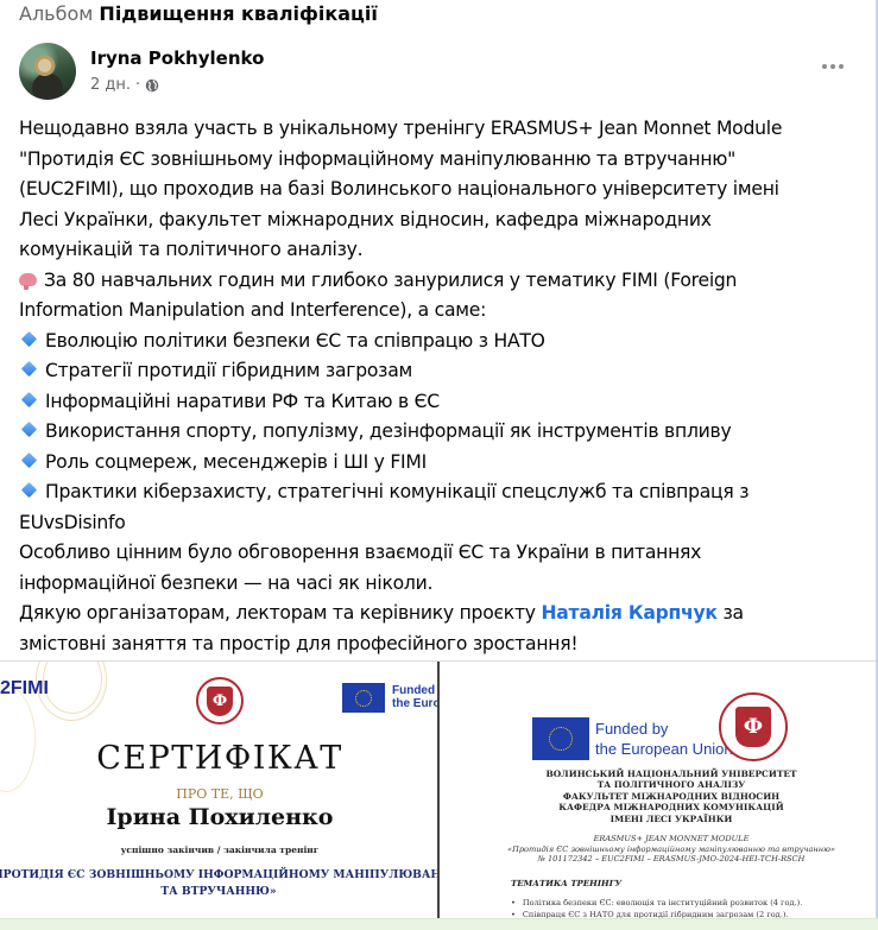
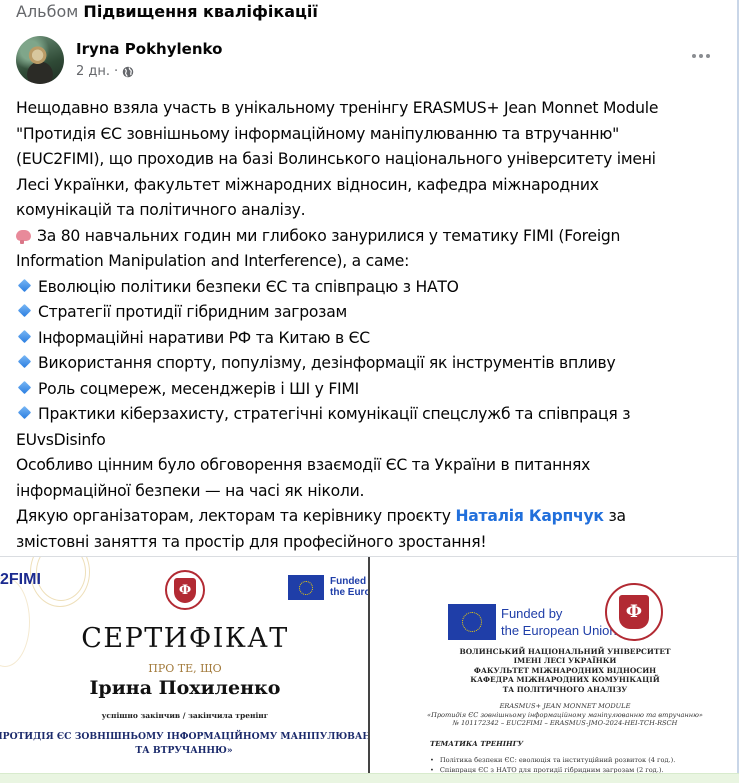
  Альбом Підвищення кваліфікації
  Iryna Pokhylenko
  2 дн.
  ·
  Нещодавно взяла участь в унікальному тренінгу ERASMUS+ Jean Monnet Module
  "Протидія ЄС зовнішньому інформаційному маніпулюванню та втручанню"
  (EUC2FIMI), що проходив на базі Волинського національного університету імені
  Лесі Українки, факультет міжнародних відносин, кафедра міжнародних
  комунікацій та політичного аналізу.
  За 80 навчальних годин ми глибоко занурилися у тематику FIMI (Foreign
  Information Manipulation and Interference), а саме:
  Еволюцію політики безпеки ЄС та співпрацю з НАТО
  Стратегії протидії гібридним загрозам
  Інформаційні наративи РФ та Китаю в ЄС
  Використання спорту, популізму, дезінформації як інструментів впливу
  Роль соцмереж, месенджерів і ШІ у FIMI
  Практики кіберзахисту, стратегічні комунікації спецслужб та співпраця з
  EUvsDisinfo
  Особливо цінним було обговорення взаємодії ЄС та України в питаннях
  інформаційної безпеки — на часі як ніколи.
  Дякую організаторам, лекторам та керівнику проєкту Наталія Карпчук за
  змістовні заняття та простір для професійного зростання!
  2FIMI
  Ф
  Funded
  the Euro
  СЕРТИФІКАТ
  ПРО ТЕ, ЩО
  Ірина Похиленко
  успішно закінчив / закінчила тренінг
  РОТИДІЯ ЄС ЗОВНІШНЬОМУ ІНФОРМАЦІЙНОМУ МАНІПУЛЮВАН
  ТА ВТРУЧАННЮ»
  Funded by
  the European Unio
  Ф
  ВОЛИНСЬКИЙ НАЦІОНАЛЬНИЙ УНІВЕРСИТЕТ
- ТА ПОЛІТИЧНОГО АНАЛІЗУ
+ ІМЕНІ ЛЕСІ УКРАЇНКИ
  ФАКУЛЬТЕТ МІЖНАРОДНИХ ВІДНОСИН
  КАФЕДРА МІЖНАРОДНИХ КОМУНІКАЦІЙ
- ІМЕНІ ЛЕСІ УКРАЇНКИ
+ ТА ПОЛІТИЧНОГО АНАЛІЗУ
  ERASMUS+ JEAN MONNET MODULE
  «Протидія ЄС зовнішньому інформаційному маніпулюванню та втручанню»
  № 101172342 – EUC2FIMI – ERASMUS-JMO-2024-HEI-TCH-RSCH
  ТЕМАТИКА ТРЕНІНГУ
  Політика безпеки ЄС: еволюція та інституційний розвиток (4 год.).
  Співпраця ЄС з НАТО для протидії гібридним загрозам (2 год.).
